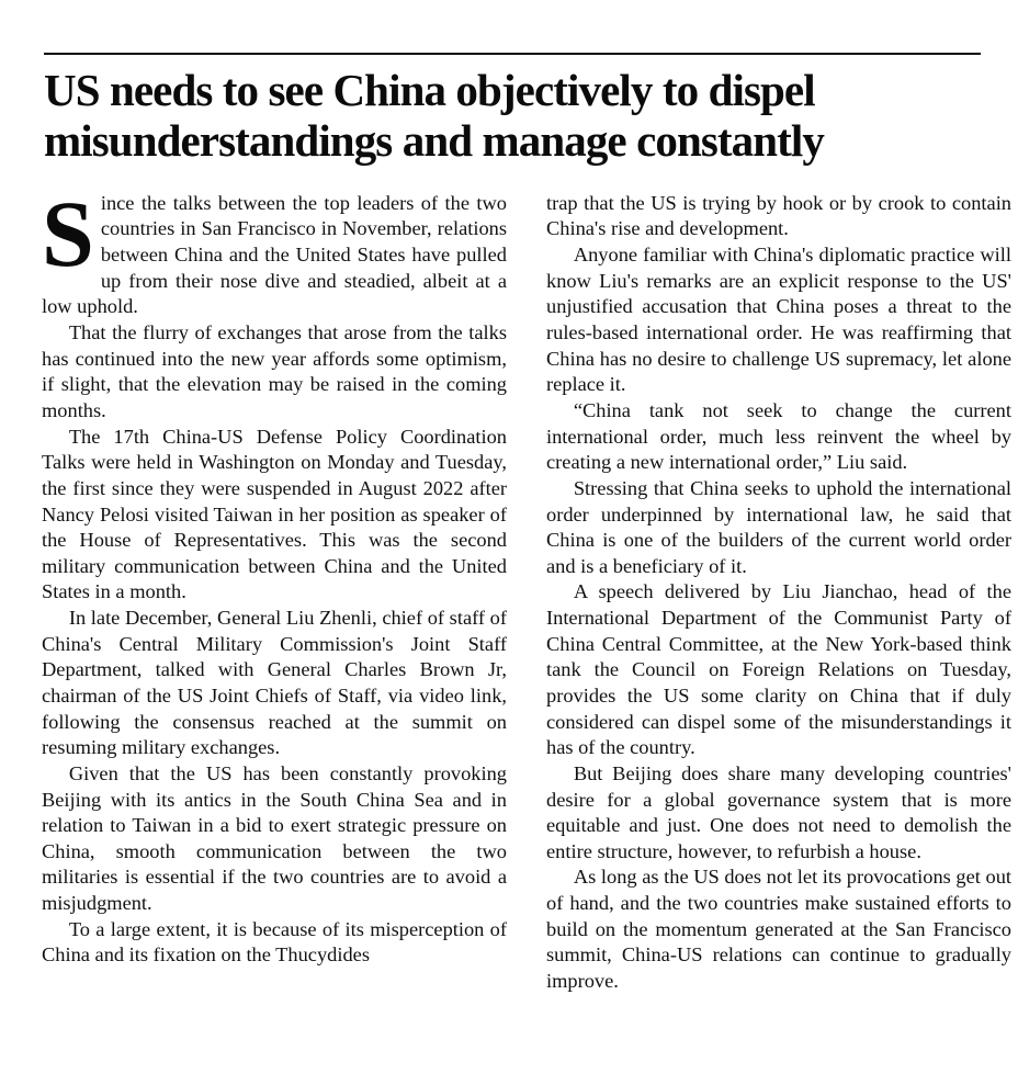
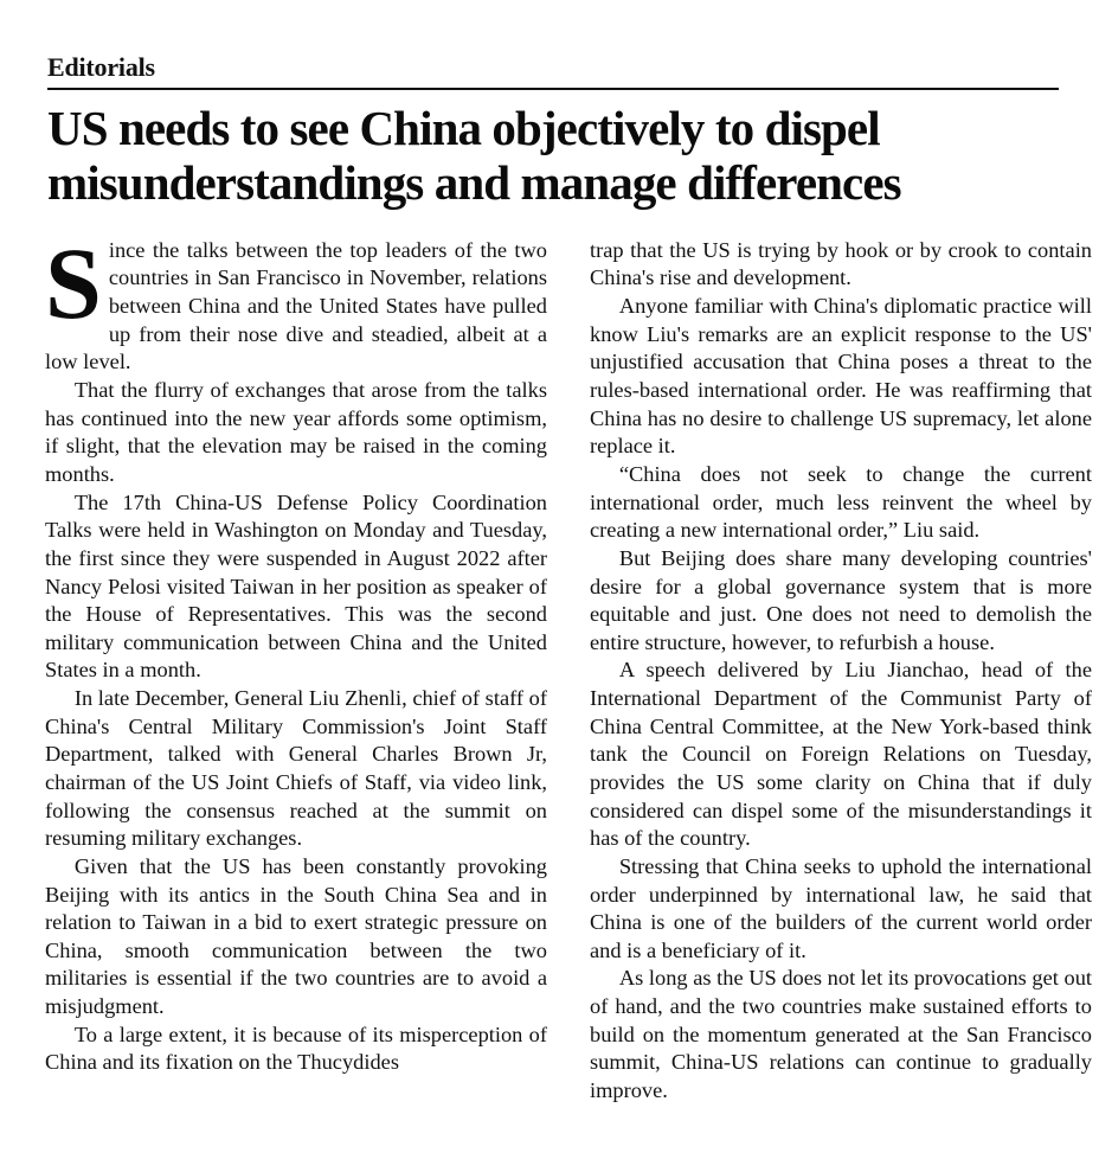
+ Editorials
- US needs to see China objectively to dispel misunderstandings and manage constantly
+ US needs to see China objectively to dispel misunderstandings and manage differences
  S
- ince the talks between the top leaders of the two countries in San Francisco in November, relations between China and the United States have pulled up from their nose dive and steadied, albeit at a low uphold.
+ ince the talks between the top leaders of the two countries in San Francisco in November, relations between China and the United States have pulled up from their nose dive and steadied, albeit at a low level.
  That the flurry of exchanges that arose from the talks has continued into the new year affords some optimism, if slight, that the elevation may be raised in the coming months.
  The 17th China-US Defense Policy Coordination Talks were held in Washington on Monday and Tuesday, the first since they were suspended in August 2022 after Nancy Pelosi visited Taiwan in her position as speaker of the House of Representatives. This was the second military communication between China and the United States in a month.
  In late December, General Liu Zhenli, chief of staff of China's Central Military Commission's Joint Staff Department, talked with General Charles Brown Jr, chairman of the US Joint Chiefs of Staff, via video link, following the consensus reached at the summit on resuming military exchanges.
  Given that the US has been constantly provoking Beijing with its antics in the South China Sea and in relation to Taiwan in a bid to exert strategic pressure on China, smooth communication between the two militaries is essential if the two countries are to avoid a misjudgment.
  To a large extent, it is because of its misperception of China and its fixation on the Thucydides
  trap that the US is trying by hook or by crook to contain China's rise and development.
  Anyone familiar with China's diplomatic practice will know Liu's remarks are an explicit response to the US' unjustified accusation that China poses a threat to the rules-based international order. He was reaffirming that China has no desire to challenge US supremacy, let alone replace it.
- “China tank not seek to change the current international order, much less reinvent the wheel by creating a new international order,” Liu said.
+ “China does not seek to change the current international order, much less reinvent the wheel by creating a new international order,” Liu said.
- Stressing that China seeks to uphold the international order underpinned by international law, he said that China is one of the builders of the current world order and is a beneficiary of it.
+ But Beijing does share many developing countries' desire for a global governance system that is more equitable and just. One does not need to demolish the entire structure, however, to refurbish a house.
  A speech delivered by Liu Jianchao, head of the International Department of the Communist Party of China Central Committee, at the New York-based think tank the Council on Foreign Relations on Tuesday, provides the US some clarity on China that if duly considered can dispel some of the misunderstandings it has of the country.
- But Beijing does share many developing countries' desire for a global governance system that is more equitable and just. One does not need to demolish the entire structure, however, to refurbish a house.
+ Stressing that China seeks to uphold the international order underpinned by international law, he said that China is one of the builders of the current world order and is a beneficiary of it.
  As long as the US does not let its provocations get out of hand, and the two countries make sustained efforts to build on the momentum generated at the San Francisco summit, China-US relations can continue to gradually improve.
